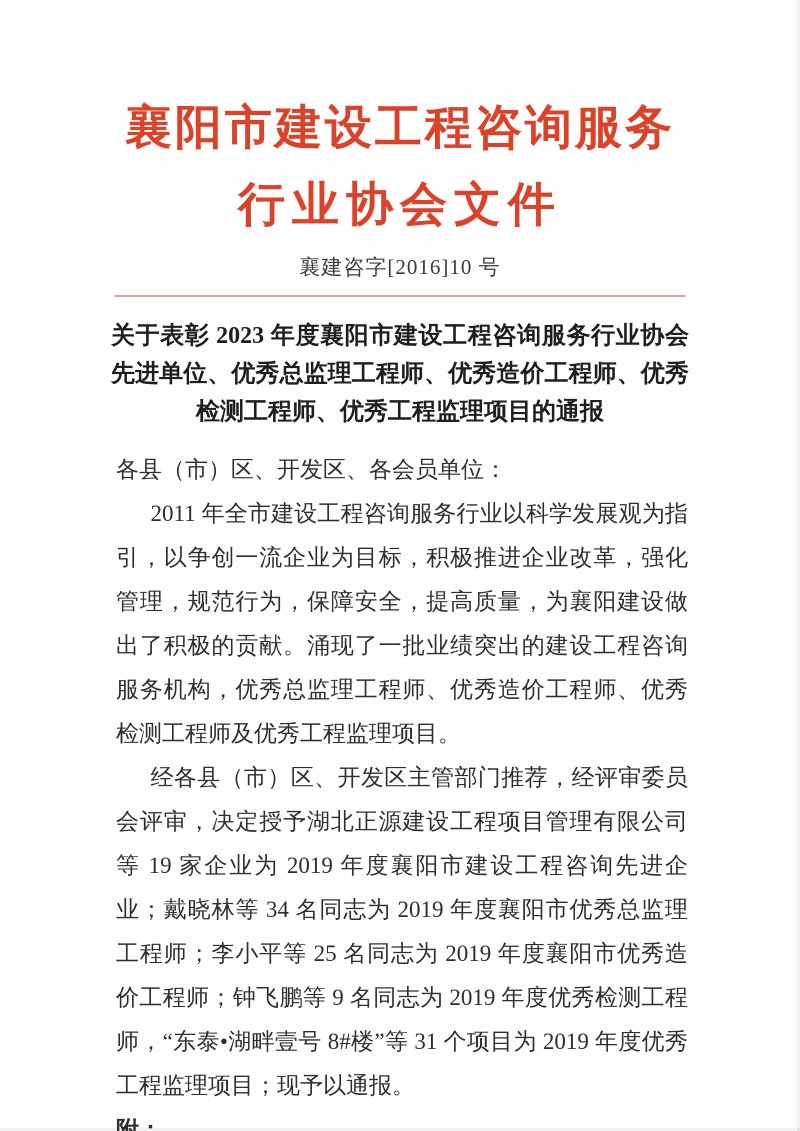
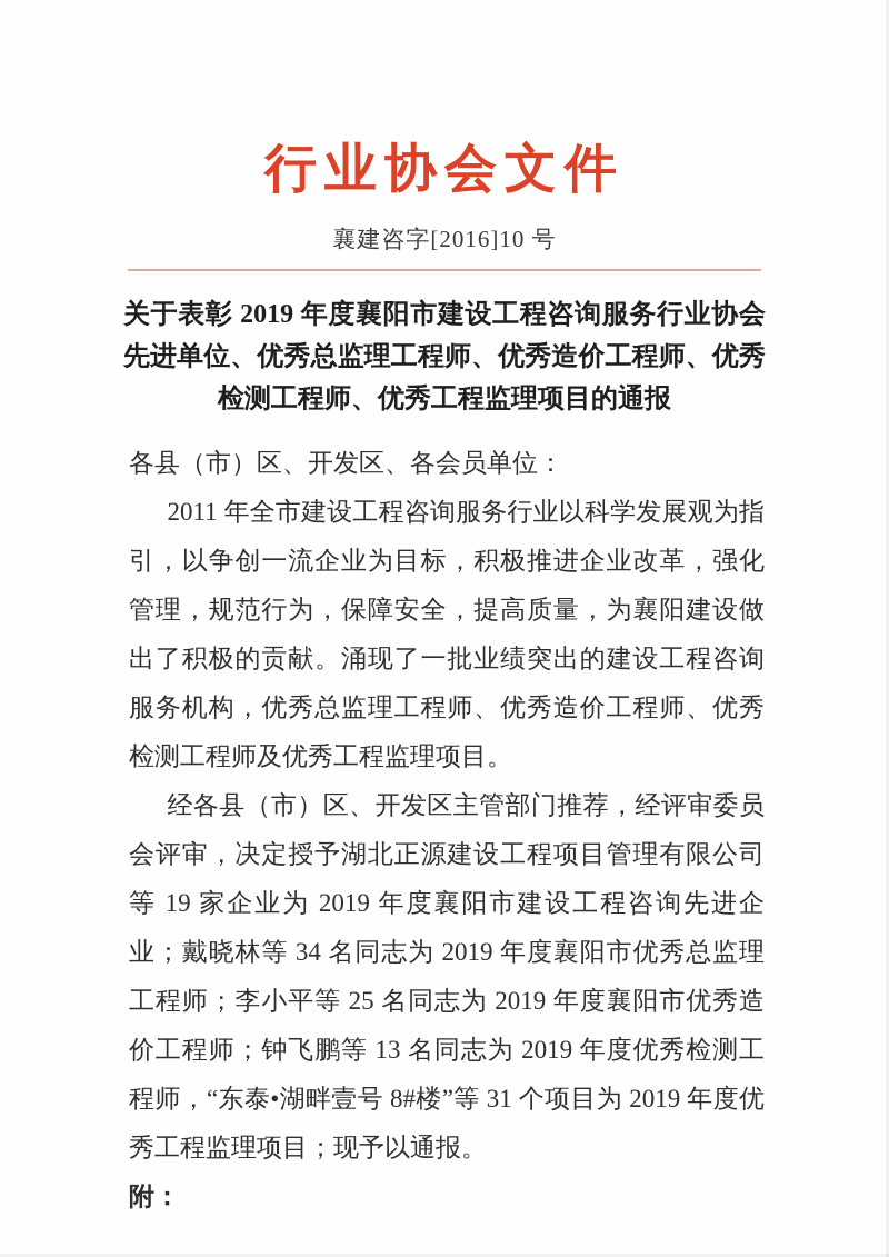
- 襄阳市建设工程咨询服务
  行业协会文件
  襄建咨字[2016]10 号
- 关于表彰 2023 年度襄阳市建设工程咨询服务行业协会先进单位、优秀总监理工程师、优秀造价工程师、优秀检测工程师、优秀工程监理项目的通报
+ 关于表彰 2019 年度襄阳市建设工程咨询服务行业协会先进单位、优秀总监理工程师、优秀造价工程师、优秀检测工程师、优秀工程监理项目的通报
  各县（市）区、开发区、各会员单位：
  2011 年全市建设工程咨询服务行业以科学发展观为指引，以争创一流企业为目标，积极推进企业改革，强化管理，规范行为，保障安全，提高质量，为襄阳建设做出了积极的贡献。涌现了一批业绩突出的建设工程咨询服务机构，优秀总监理工程师、优秀造价工程师、优秀检测工程师及优秀工程监理项目。
- 经各县（市）区、开发区主管部门推荐，经评审委员会评审，决定授予湖北正源建设工程项目管理有限公司等 19 家企业为 2019 年度襄阳市建设工程咨询先进企业；戴晓林等 34 名同志为 2019 年度襄阳市优秀总监理工程师；李小平等 25 名同志为 2019 年度襄阳市优秀造价工程师；钟飞鹏等 9 名同志为 2019 年度优秀检测工程师，“东泰•湖畔壹号 8#楼”等 31 个项目为 2019 年度优秀工程监理项目；现予以通报。
+ 经各县（市）区、开发区主管部门推荐，经评审委员会评审，决定授予湖北正源建设工程项目管理有限公司等 19 家企业为 2019 年度襄阳市建设工程咨询先进企业；戴晓林等 34 名同志为 2019 年度襄阳市优秀总监理工程师；李小平等 25 名同志为 2019 年度襄阳市优秀造价工程师；钟飞鹏等 13 名同志为 2019 年度优秀检测工程师，“东泰•湖畔壹号 8#楼”等 31 个项目为 2019 年度优秀工程监理项目；现予以通报。
  附：
